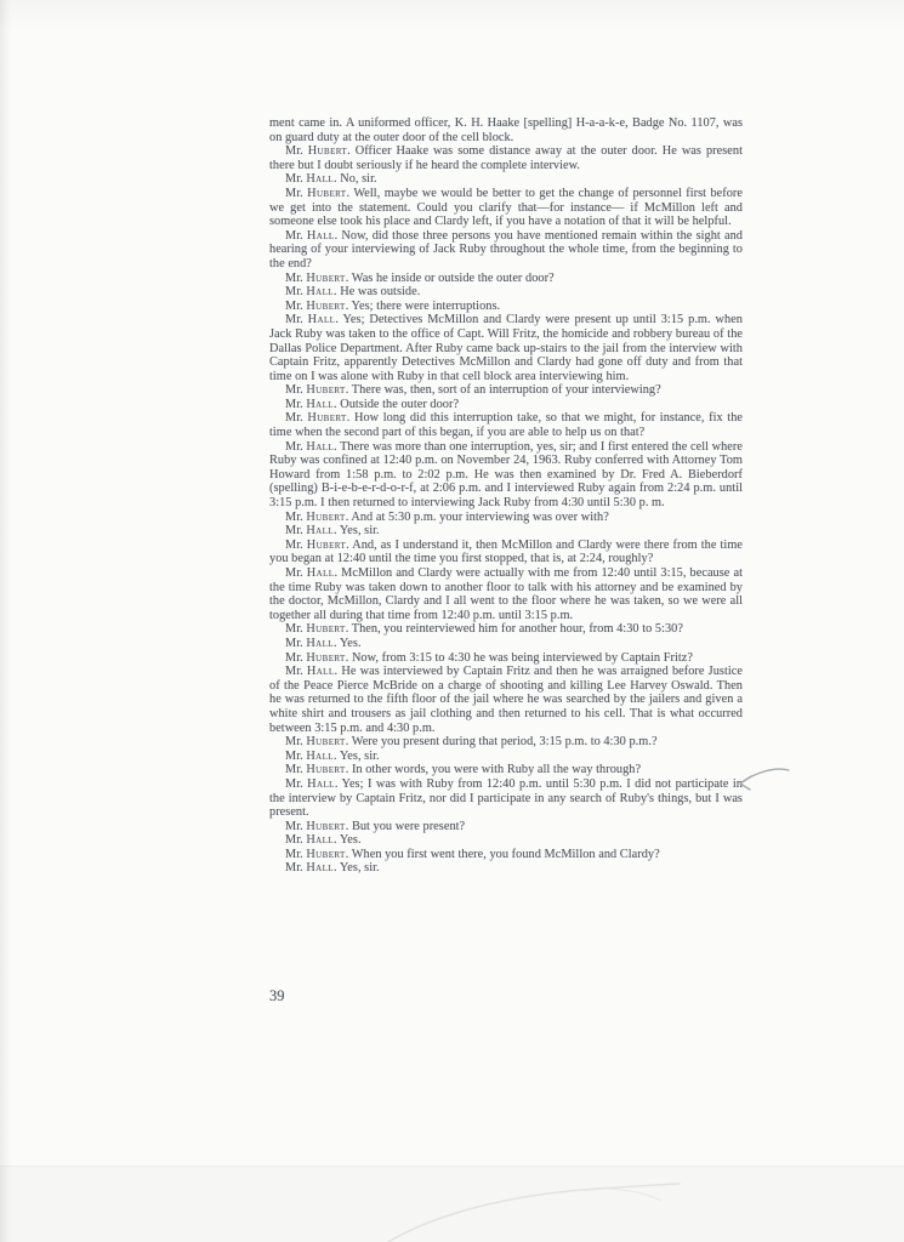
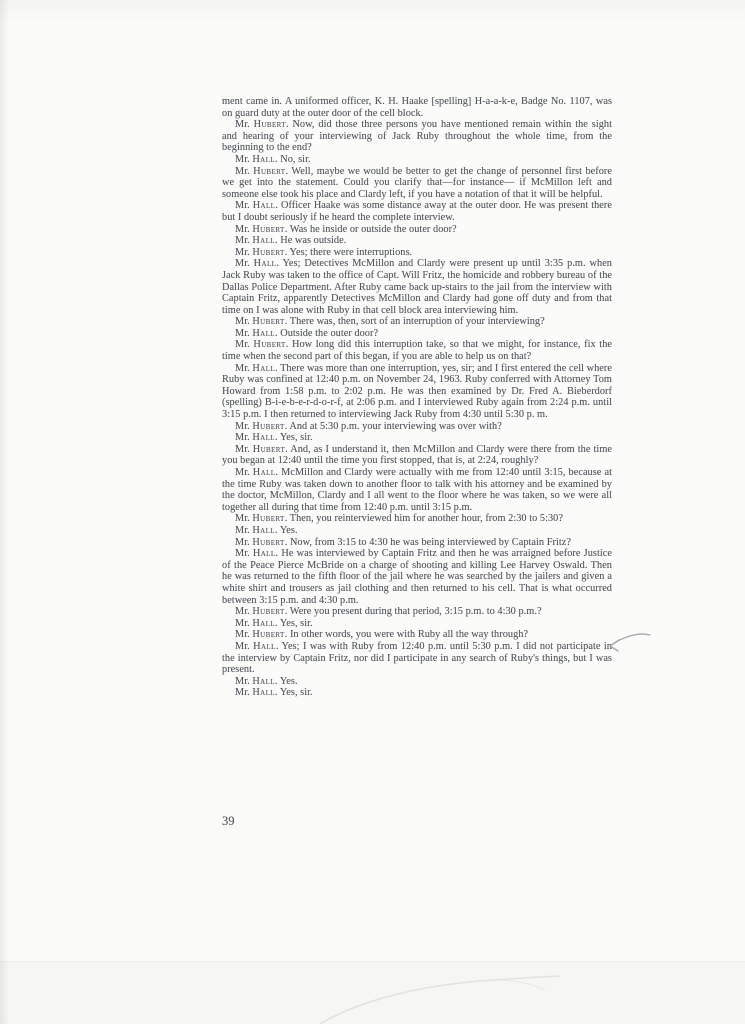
  ment came in. A uniformed officer, K. H. Haake [spelling] H-a-a-k-e, Badge No. 1107, was on guard duty at the outer door of the cell block.
- Mr. Hubert. Officer Haake was some distance away at the outer door. He was present there but I doubt seriously if he heard the complete interview.
+ Mr. Hubert. Now, did those three persons you have mentioned remain within the sight and hearing of your interviewing of Jack Ruby throughout the whole time, from the beginning to the end?
  Mr. Hall. No, sir.
  Mr. Hubert. Well, maybe we would be better to get the change of personnel first before we get into the statement. Could you clarify that—for instance— if McMillon left and someone else took his place and Clardy left, if you have a notation of that it will be helpful.
- Mr. Hall. Now, did those three persons you have mentioned remain within the sight and hearing of your interviewing of Jack Ruby throughout the whole time, from the beginning to the end?
+ Mr. Hall. Officer Haake was some distance away at the outer door. He was present there but I doubt seriously if he heard the complete interview.
  Mr. Hubert. Was he inside or outside the outer door?
  Mr. Hall. He was outside.
  Mr. Hubert. Yes; there were interruptions.
- Mr. Hall. Yes; Detectives McMillon and Clardy were present up until 3:15 p.m. when Jack Ruby was taken to the office of Capt. Will Fritz, the homicide and robbery bureau of the Dallas Police Department. After Ruby came back up-stairs to the jail from the interview with Captain Fritz, apparently Detectives McMillon and Clardy had gone off duty and from that time on I was alone with Ruby in that cell block area interviewing him.
+ Mr. Hall. Yes; Detectives McMillon and Clardy were present up until 3:35 p.m. when Jack Ruby was taken to the office of Capt. Will Fritz, the homicide and robbery bureau of the Dallas Police Department. After Ruby came back up-stairs to the jail from the interview with Captain Fritz, apparently Detectives McMillon and Clardy had gone off duty and from that time on I was alone with Ruby in that cell block area interviewing him.
  Mr. Hubert. There was, then, sort of an interruption of your interviewing?
  Mr. Hall. Outside the outer door?
  Mr. Hubert. How long did this interruption take, so that we might, for instance, fix the time when the second part of this began, if you are able to help us on that?
  Mr. Hall. There was more than one interruption, yes, sir; and I first entered the cell where Ruby was confined at 12:40 p.m. on November 24, 1963. Ruby conferred with Attorney Tom Howard from 1:58 p.m. to 2:02 p.m. He was then examined by Dr. Fred A. Bieberdorf (spelling) B-i-e-b-e-r-d-o-r-f, at 2:06 p.m. and I interviewed Ruby again from 2:24 p.m. until 3:15 p.m. I then returned to interviewing Jack Ruby from 4:30 until 5:30 p. m.
  Mr. Hubert. And at 5:30 p.m. your interviewing was over with?
  Mr. Hall. Yes, sir.
  Mr. Hubert. And, as I understand it, then McMillon and Clardy were there from the time you began at 12:40 until the time you first stopped, that is, at 2:24, roughly?
  Mr. Hall. McMillon and Clardy were actually with me from 12:40 until 3:15, because at the time Ruby was taken down to another floor to talk with his attorney and be examined by the doctor, McMillon, Clardy and I all went to the floor where he was taken, so we were all together all during that time from 12:40 p.m. until 3:15 p.m.
- Mr. Hubert. Then, you reinterviewed him for another hour, from 4:30 to 5:30?
+ Mr. Hubert. Then, you reinterviewed him for another hour, from 2:30 to 5:30?
  Mr. Hall. Yes.
  Mr. Hubert. Now, from 3:15 to 4:30 he was being interviewed by Captain Fritz?
  Mr. Hall. He was interviewed by Captain Fritz and then he was arraigned before Justice of the Peace Pierce McBride on a charge of shooting and killing Lee Harvey Oswald. Then he was returned to the fifth floor of the jail where he was searched by the jailers and given a white shirt and trousers as jail clothing and then returned to his cell. That is what occurred between 3:15 p.m. and 4:30 p.m.
  Mr. Hubert. Were you present during that period, 3:15 p.m. to 4:30 p.m.?
  Mr. Hall. Yes, sir.
  Mr. Hubert. In other words, you were with Ruby all the way through?
  Mr. Hall. Yes; I was with Ruby from 12:40 p.m. until 5:30 p.m. I did not participate in the interview by Captain Fritz, nor did I participate in any search of Ruby's things, but I was present.
- Mr. Hubert. But you were present?
  Mr. Hall. Yes.
- Mr. Hubert. When you first went there, you found McMillon and Clardy?
  Mr. Hall. Yes, sir.
  39
